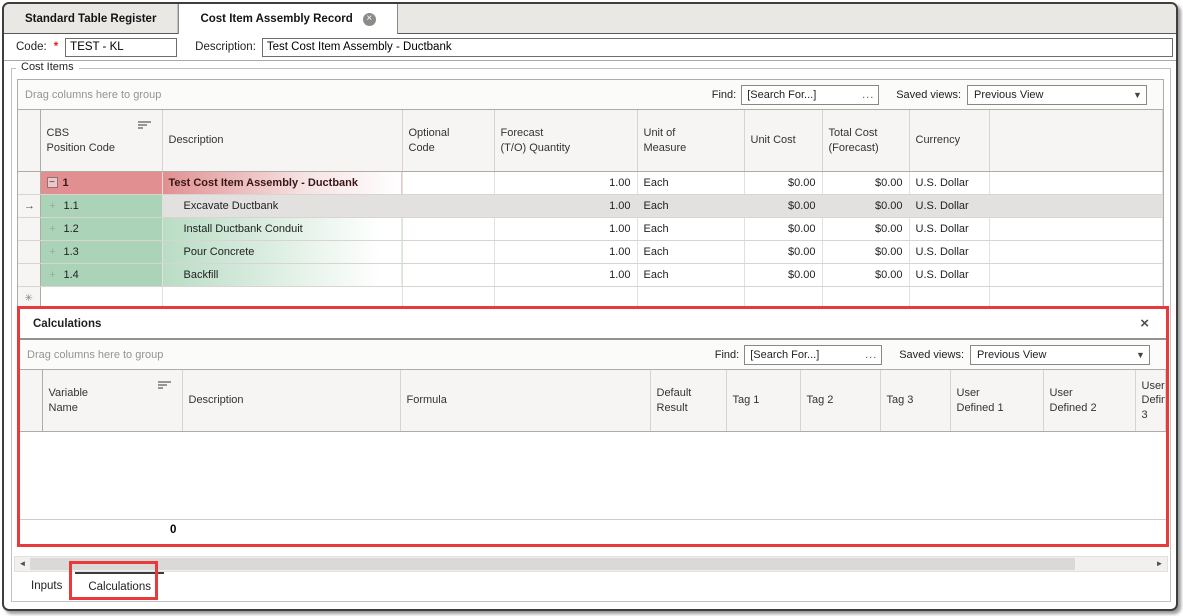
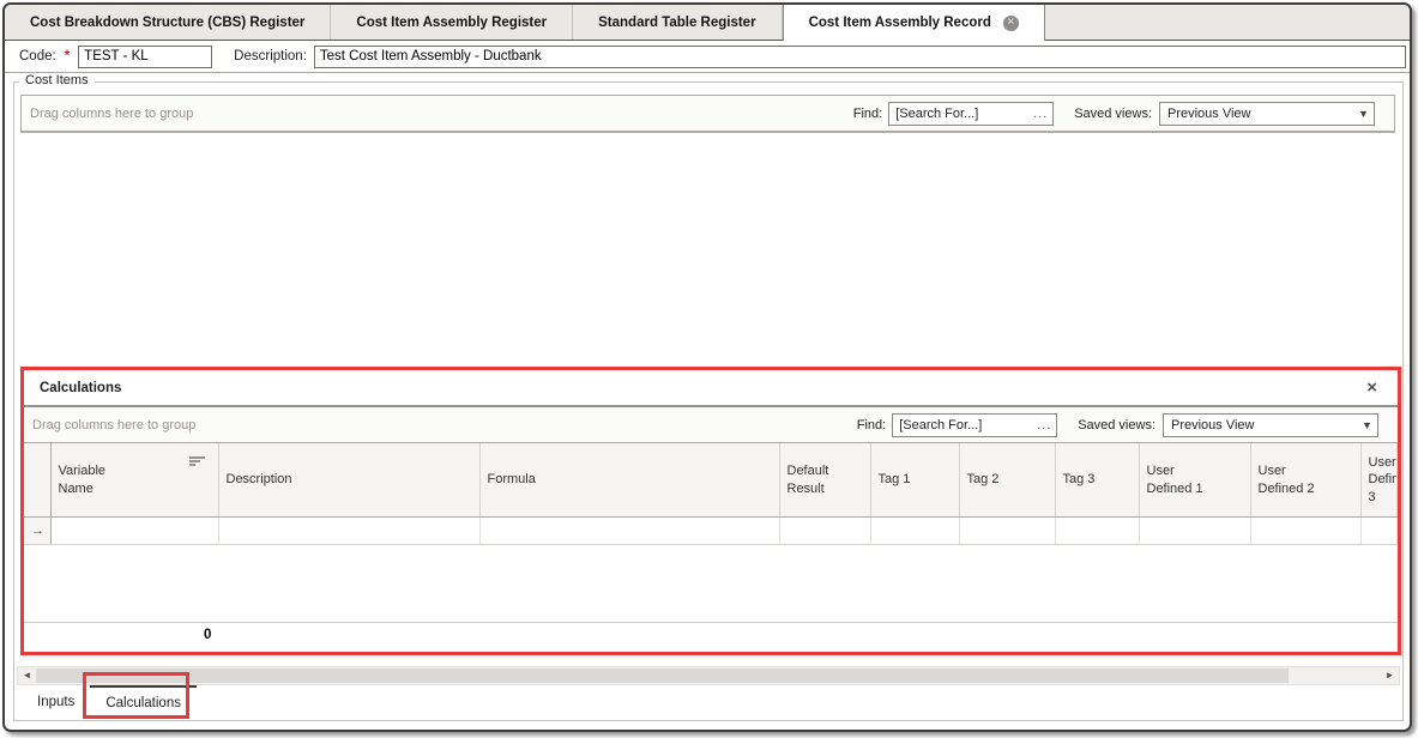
+ Cost Breakdown Structure (CBS) Register
+ Cost Item Assembly Register
  Standard Table Register
  Cost Item Assembly Record
  ×
  Code:
  *
  TEST - KL
  Description:
  Test Cost Item Assembly - Ductbank
  Cost Items
  Drag columns here to group
  Find:
  [Search For...]
  ...
  Saved views:
  Previous View
  ▼
- 	CBS Position Code	Description	Optional Code	Forecast (T/O) Quantity	Unit of Measure	Unit Cost	Total Cost (Forecast)	Currency
- 	− 1	Test Cost Item Assembly - Ductbank		1.00	Each	$0.00	$0.00	U.S. Dollar
- →	+ 1.1	Excavate Ductbank		1.00	Each	$0.00	$0.00	U.S. Dollar
- 	+ 1.2	Install Ductbank Conduit		1.00	Each	$0.00	$0.00	U.S. Dollar
- 	+ 1.3	Pour Concrete		1.00	Each	$0.00	$0.00	U.S. Dollar
- 	+ 1.4	Backfill		1.00	Each	$0.00	$0.00	U.S. Dollar
- ✳
  Calculations
  ×
  Drag columns here to group
  Find:
  [Search For...]
  ...
  Saved views:
  Previous View
  ▼
  	Variable Name	Description	Formula	Default Result	Tag 1	Tag 2	Tag 3	User Defined 1	User Defined 2	User Defin 3
+ →
  0
  ◄
  ►
  Inputs
  Calculations
